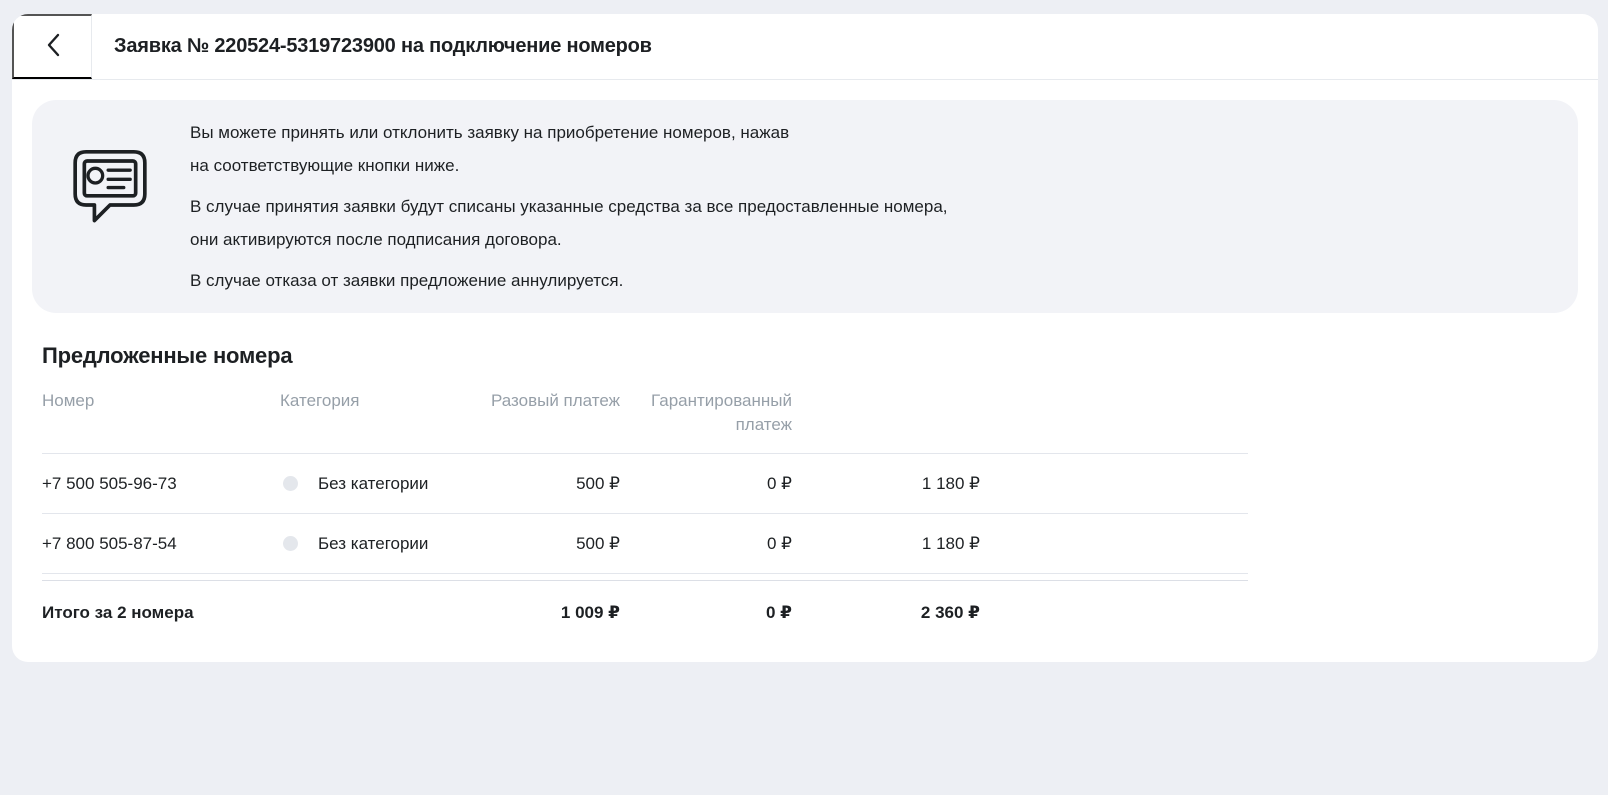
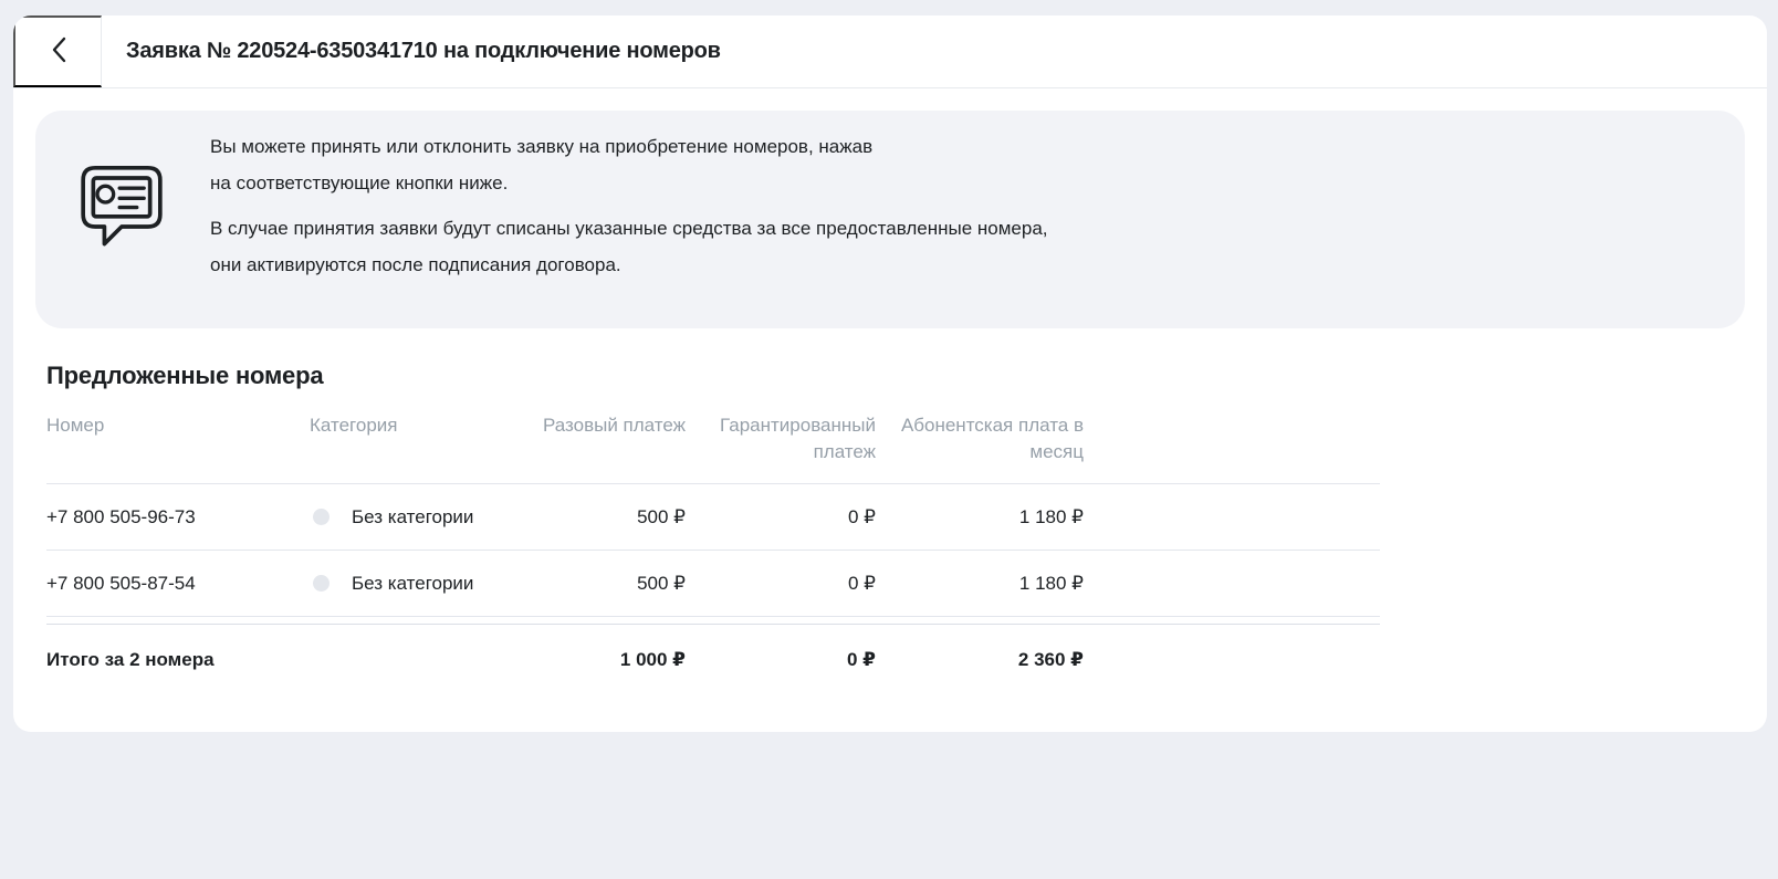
- Заявка № 220524-5319723900 на подключение номеров
+ Заявка № 220524-6350341710 на подключение номеров
  Вы можете принять или отклонить заявку на приобретение номеров, нажав
  на соответствующие кнопки ниже.
  В случае принятия заявки будут списаны указанные средства за все предоставленные номера,
  они активируются после подписания договора.
- В случае отказа от заявки предложение аннулируется.
  Предложенные номера
  Номер
  Категория
  Разовый платеж
  Гарантированный платеж
+ Абонентская плата в месяц
- +7 500 505-96-73
+ +7 800 505-96-73
  Без категории
  500 ₽
  0 ₽
  1 180 ₽
  +7 800 505-87-54
  Без категории
  500 ₽
  0 ₽
  1 180 ₽
  Итого за 2 номера
- 1 009 ₽
+ 1 000 ₽
  0 ₽
  2 360 ₽
